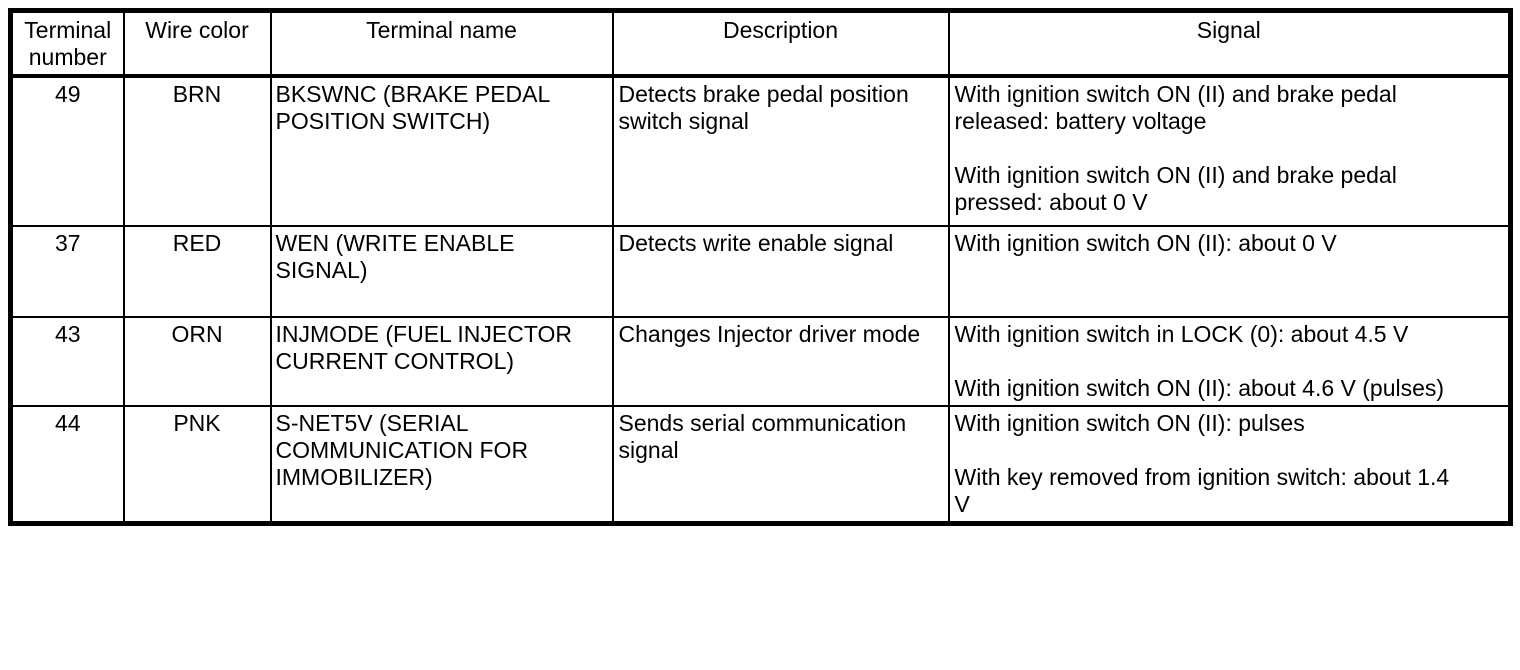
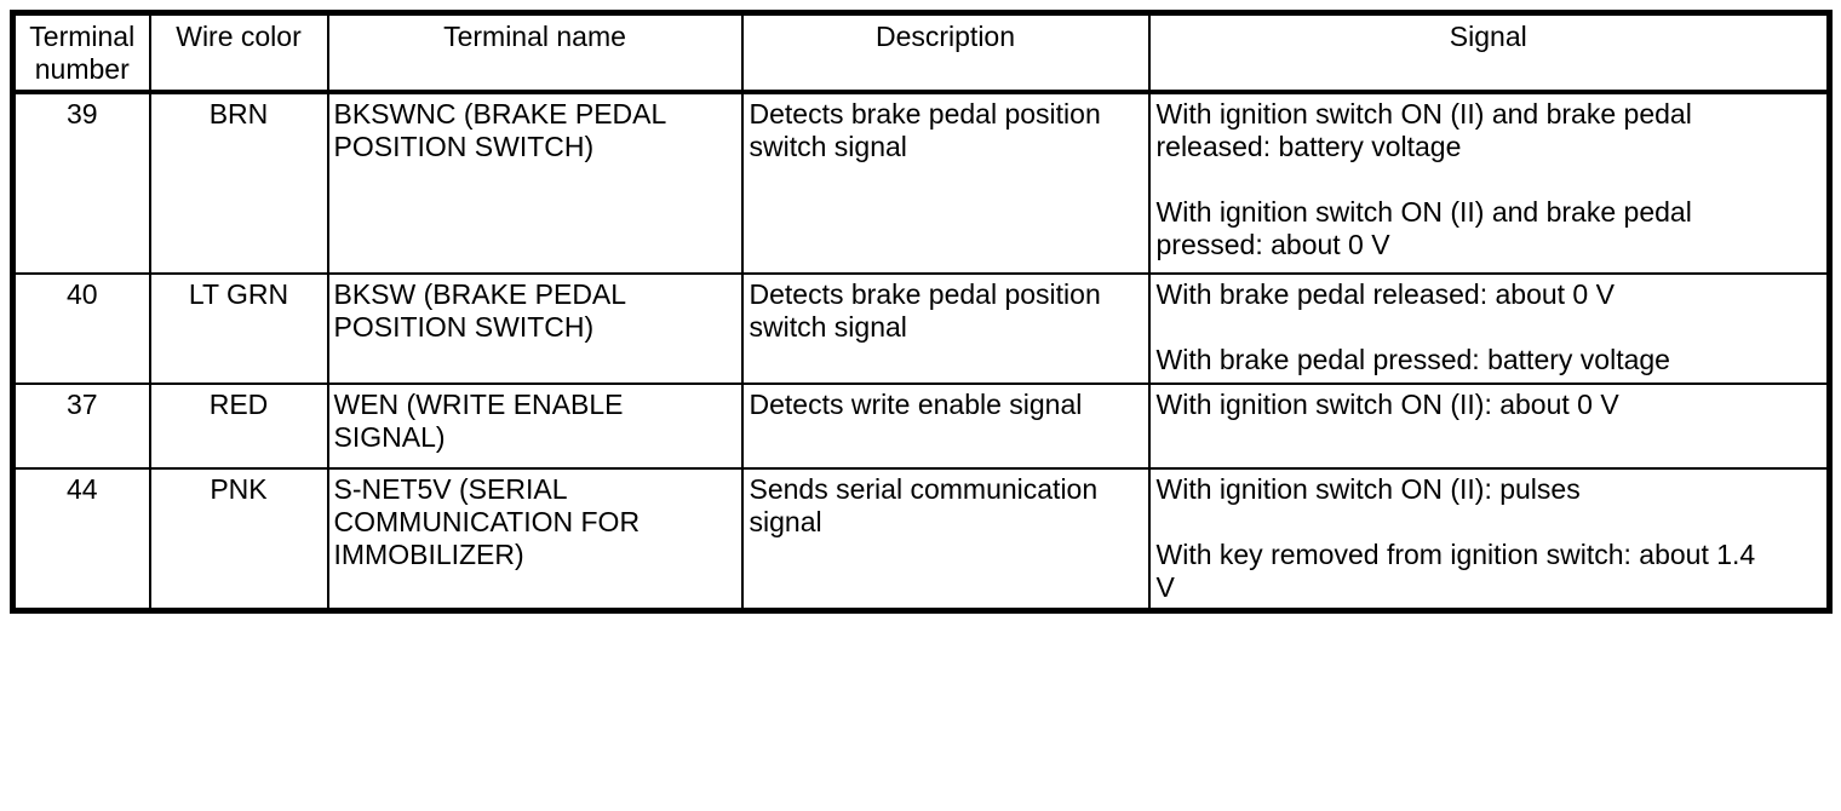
  Terminal number	Wire color	Terminal name	Description	Signal
- 49	BRN	BKSWNC (BRAKE PEDAL POSITION SWITCH)	Detects brake pedal position switch signal	With ignition switch ON (II) and brake pedal released: battery voltageWith ignition switch ON (II) and brake pedal pressed: about 0 V
+ 39	BRN	BKSWNC (BRAKE PEDAL POSITION SWITCH)	Detects brake pedal position switch signal	With ignition switch ON (II) and brake pedal released: battery voltageWith ignition switch ON (II) and brake pedal pressed: about 0 V
+ 40	LT GRN	BKSW (BRAKE PEDAL POSITION SWITCH)	Detects brake pedal position switch signal	With brake pedal released: about 0 VWith brake pedal pressed: battery voltage
  37	RED	WEN (WRITE ENABLE SIGNAL)	Detects write enable signal	With ignition switch ON (II): about 0 V
- 43	ORN	INJMODE (FUEL INJECTOR CURRENT CONTROL)	Changes Injector driver mode	With ignition switch in LOCK (0): about 4.5 VWith ignition switch ON (II): about 4.6 V (pulses)
  44	PNK	S-NET5V (SERIAL COMMUNICATION FOR IMMOBILIZER)	Sends serial communication signal	With ignition switch ON (II): pulsesWith key removed from ignition switch: about 1.4 V
